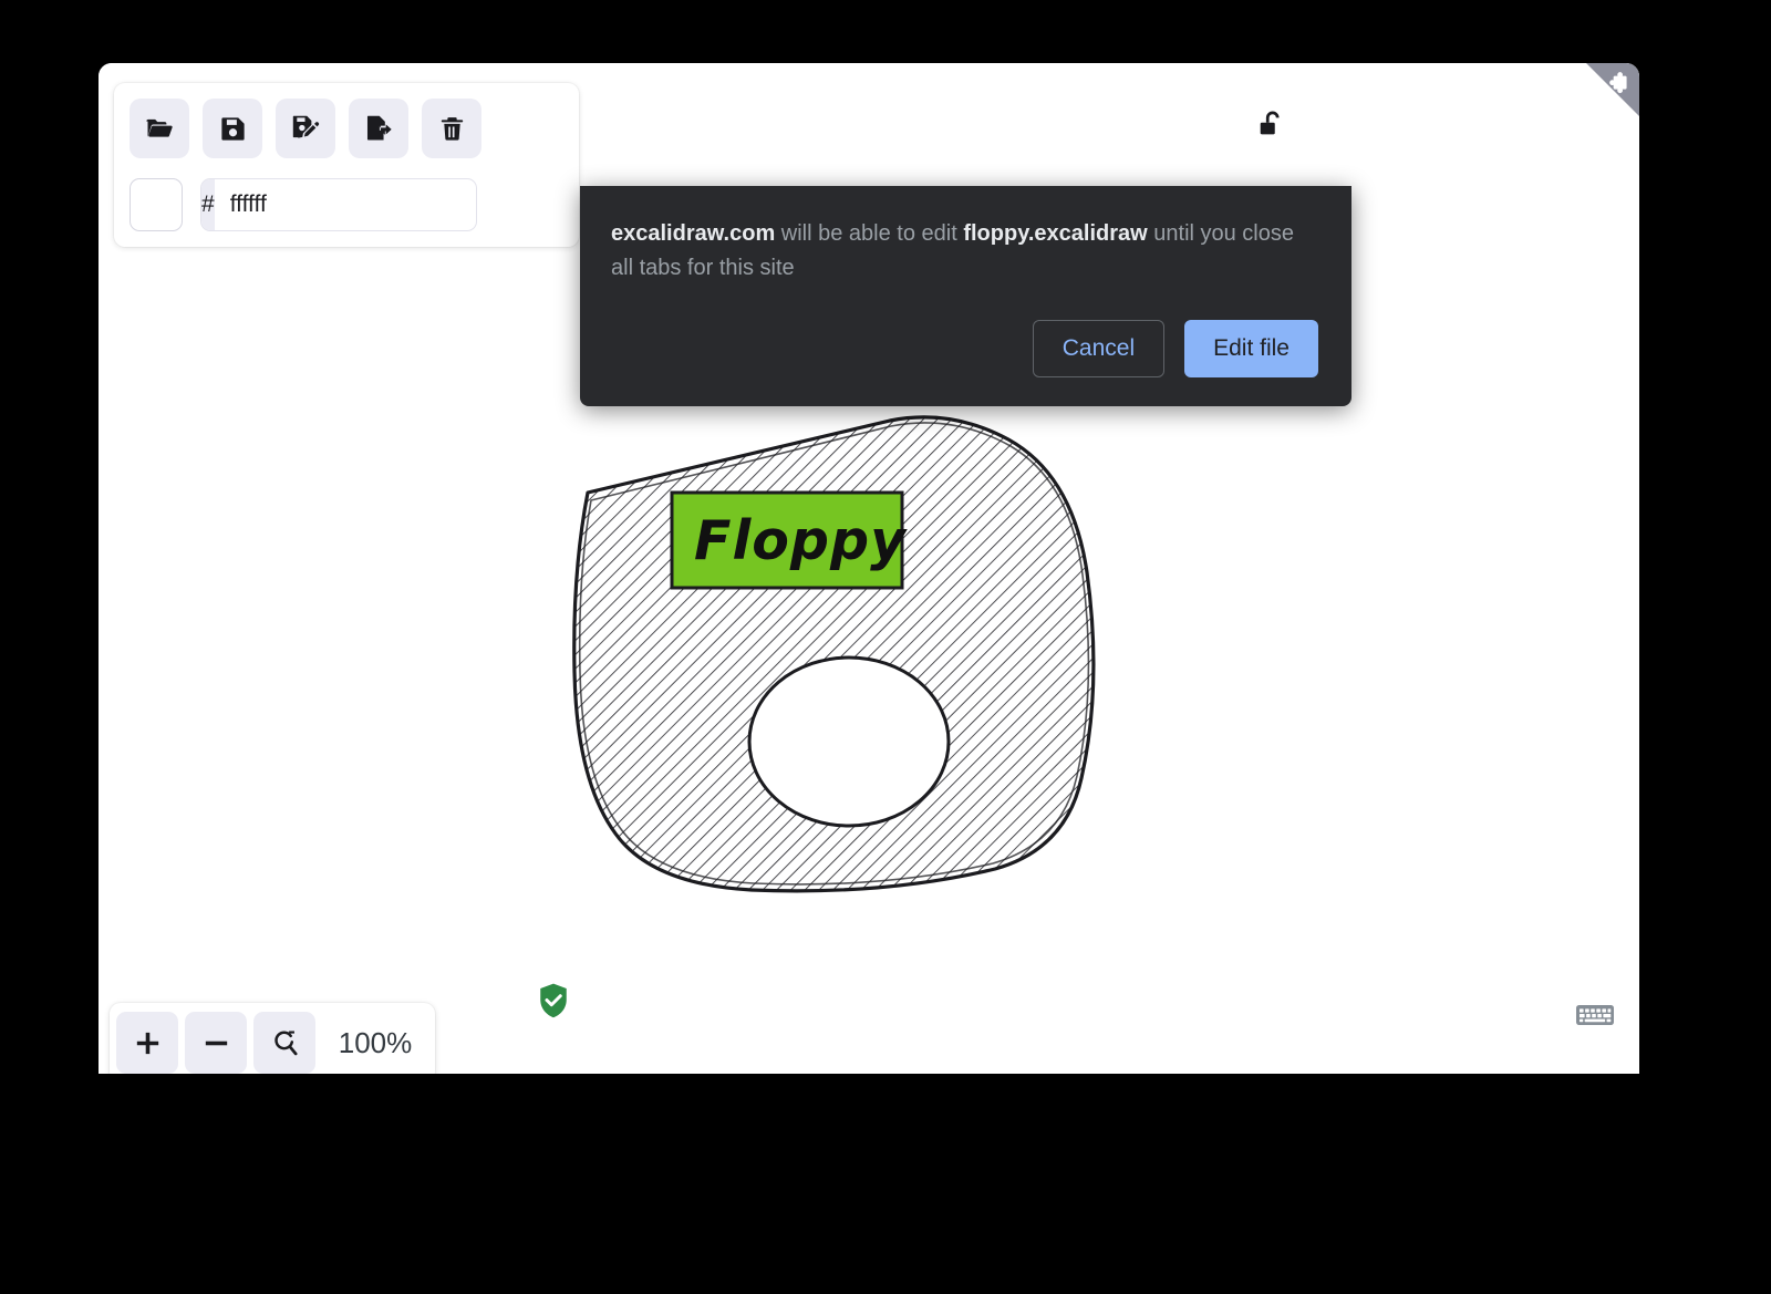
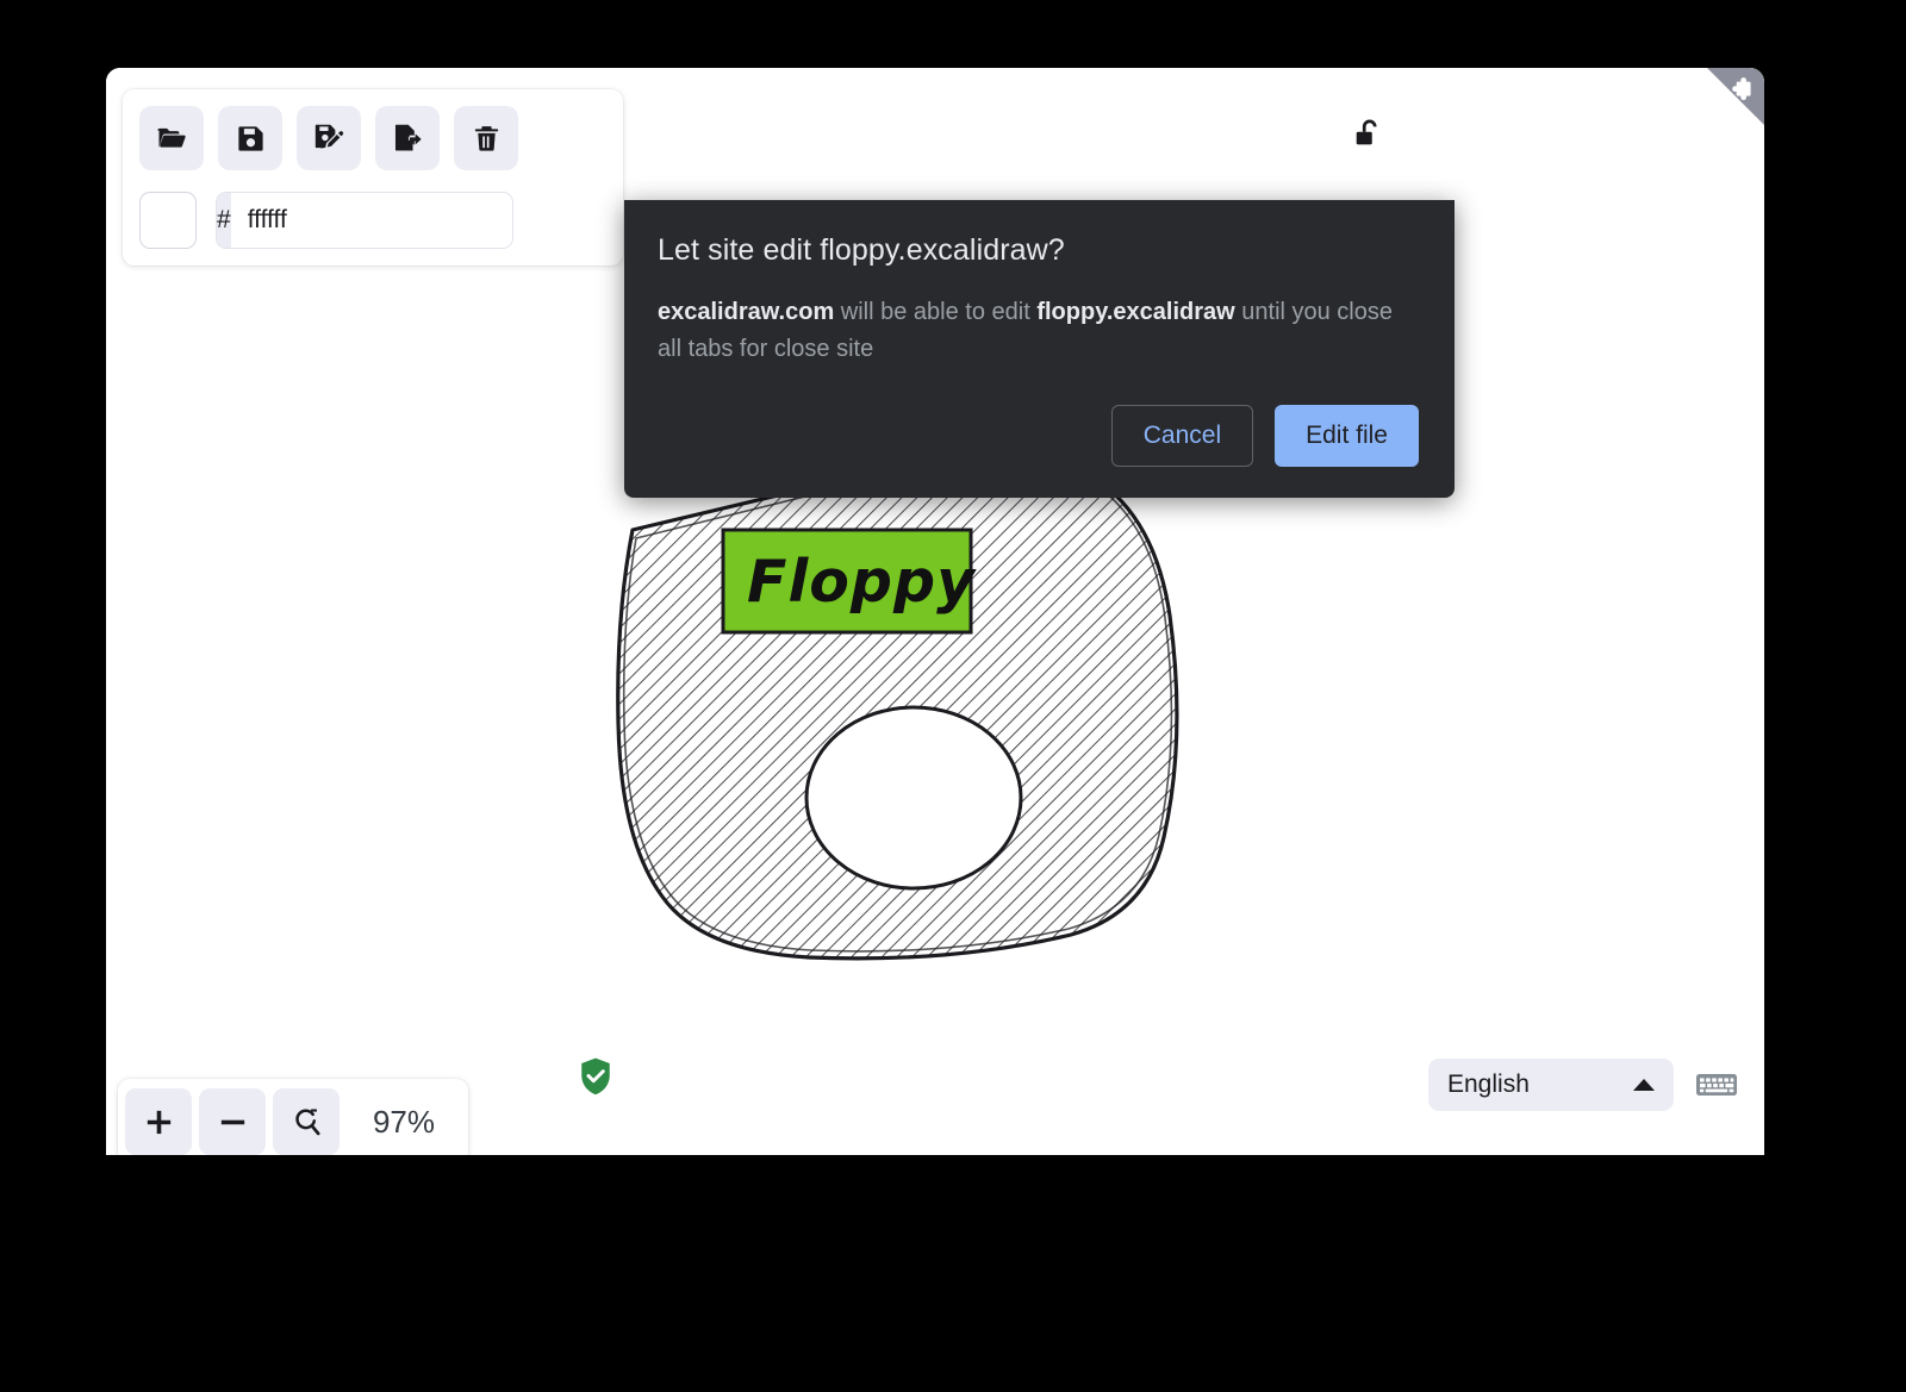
  Floppy
  #
  ffffff
- 100%
+ 97%
+ English
+ Let site edit floppy.excalidraw?
- excalidraw.com will be able to edit floppy.excalidraw until you close all tabs for this site
+ excalidraw.com will be able to edit floppy.excalidraw until you close all tabs for close site
  Cancel
  Edit file
